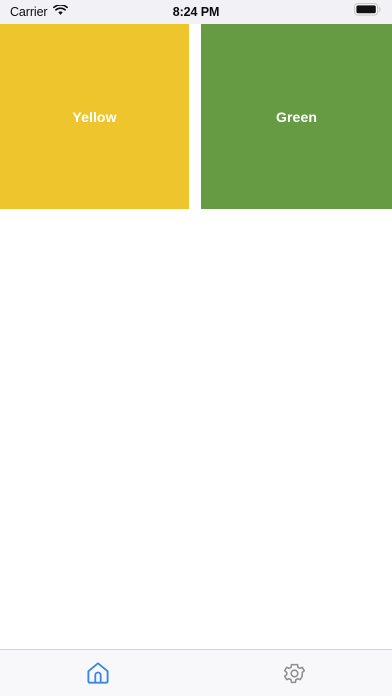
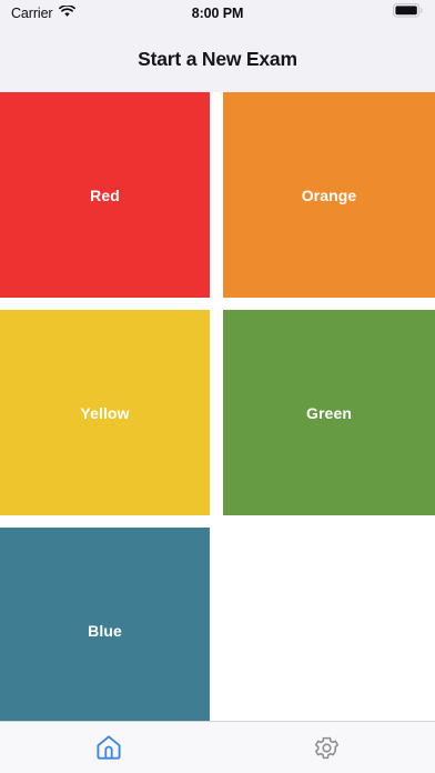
  Carrier
- 8:24 PM
+ 8:00 PM
+ Start a New Exam
+ Red
+ Orange
  Yellow
  Green
+ Blue
